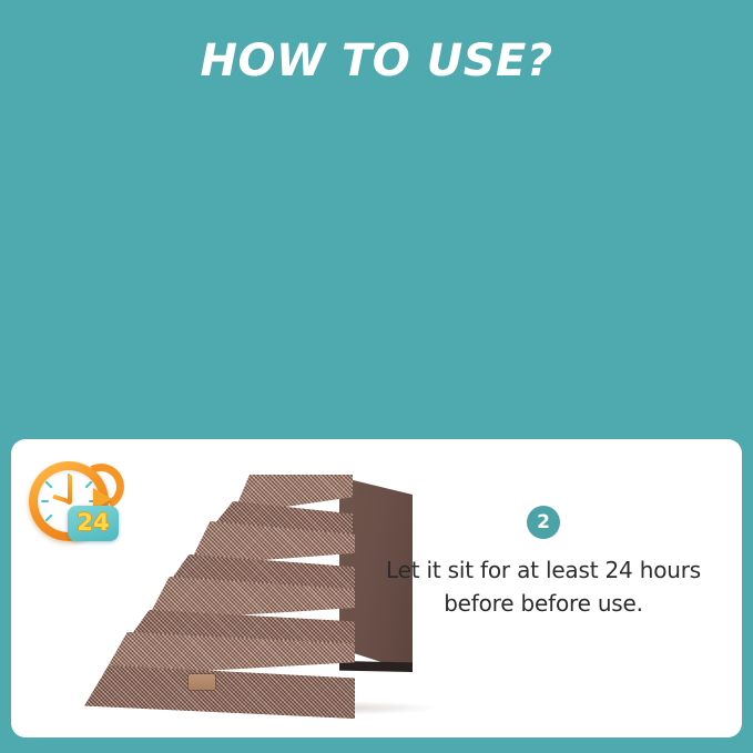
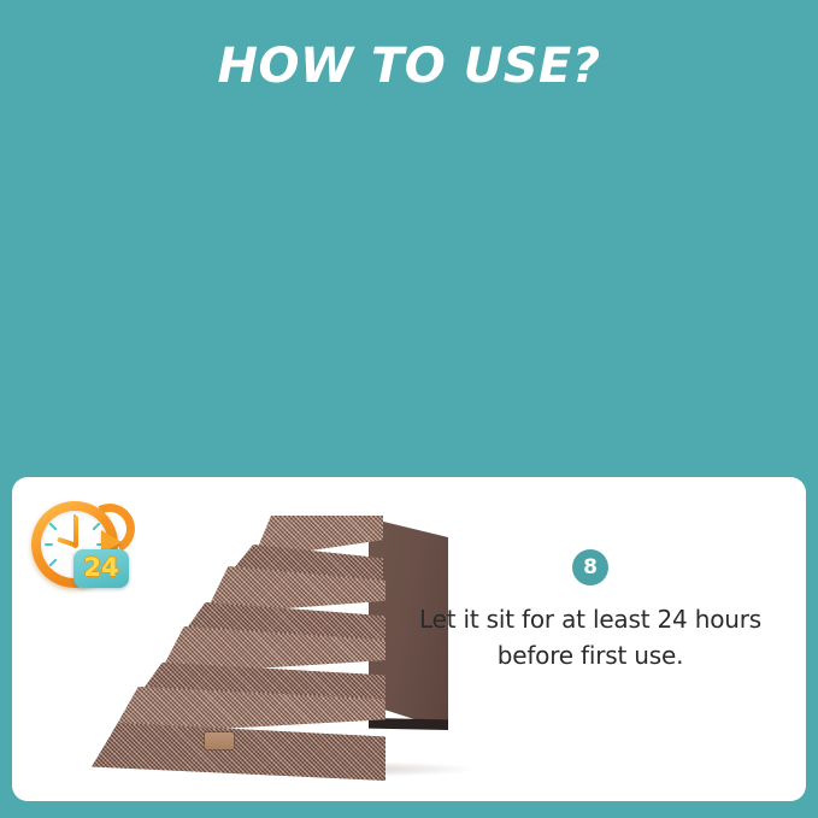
  HOW TO USE?
  24
- 2
+ 8
- Let it sit for at least 24 hours before before use.
+ Let it sit for at least 24 hours before first use.
